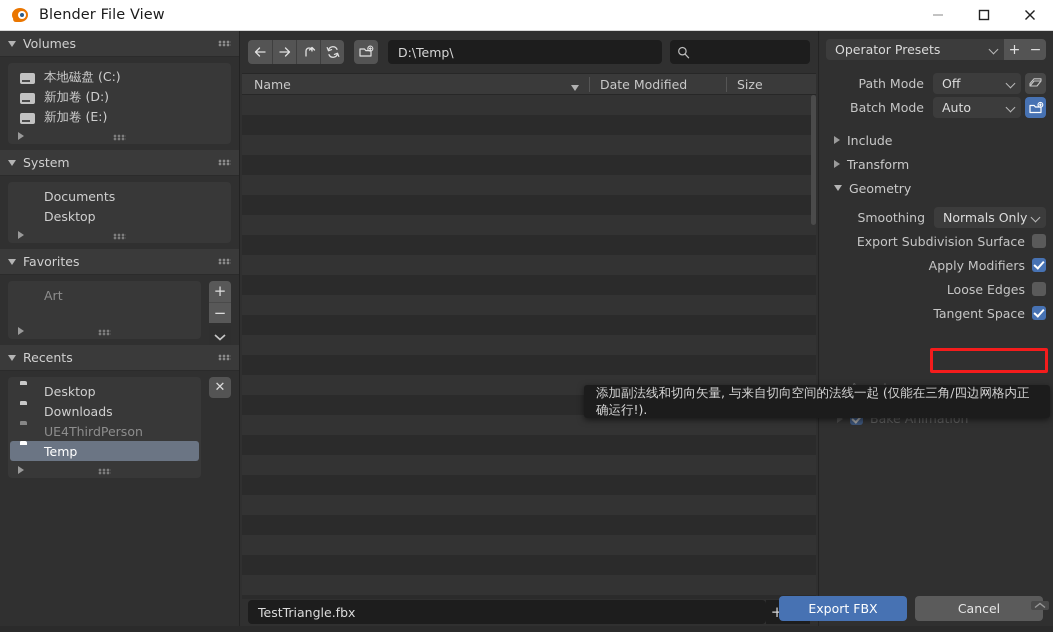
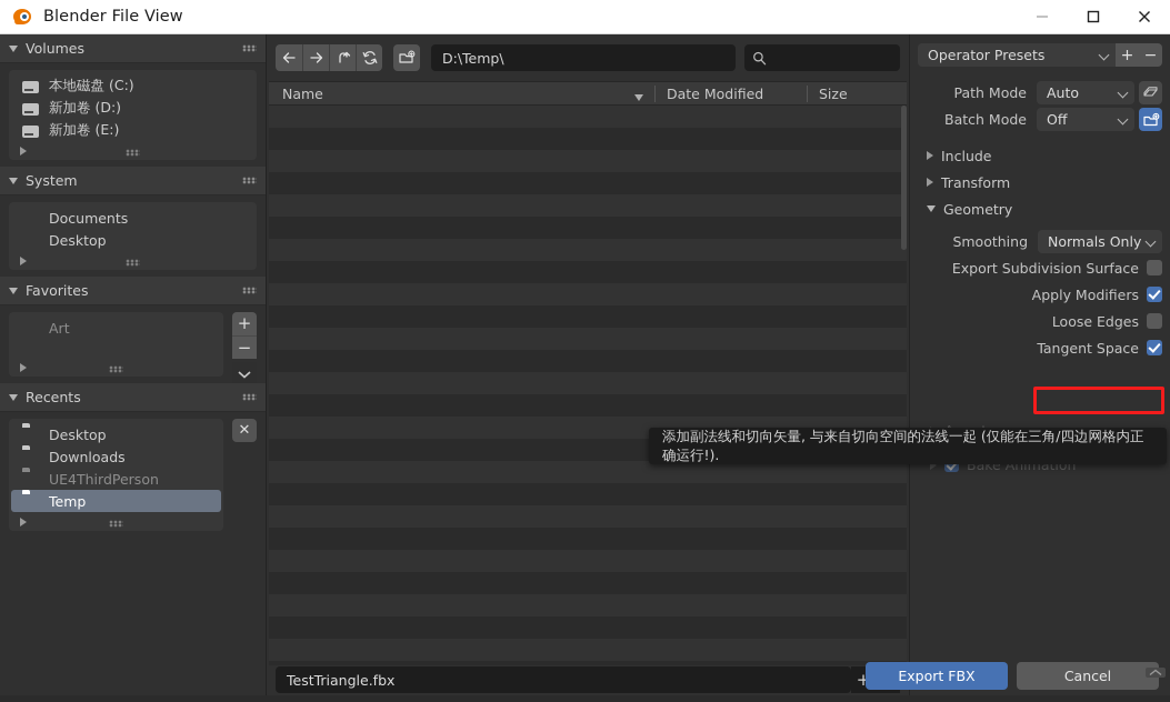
  Blender File View
  Volumes
  本地磁盘 (C:)
  新加卷 (D:)
  新加卷 (E:)
  System
  Documents
  Desktop
  Favorites
  Art
  +
  −
  Recents
  Desktop
  Downloads
  UE4ThirdPerson
  Temp
  ✕
  D:\Temp\
  Name
  Date Modified
  Size
  TestTriangle.fbx
  +
  Operator Presets
  +
  −
  Path Mode
- Off
+ Auto
  Batch Mode
- Auto
+ Off
  Include
  Transform
  Geometry
  Smoothing
  Normals Only
  Export Subdivision Surface
  Apply Modifiers
  Loose Edges
  Tangent Space
  Bake Animation
  添加副法线和切向矢量, 与来自切向空间的法线一起 (仅能在三角/四边网格内正确运行!).
  Export FBX
  Cancel
